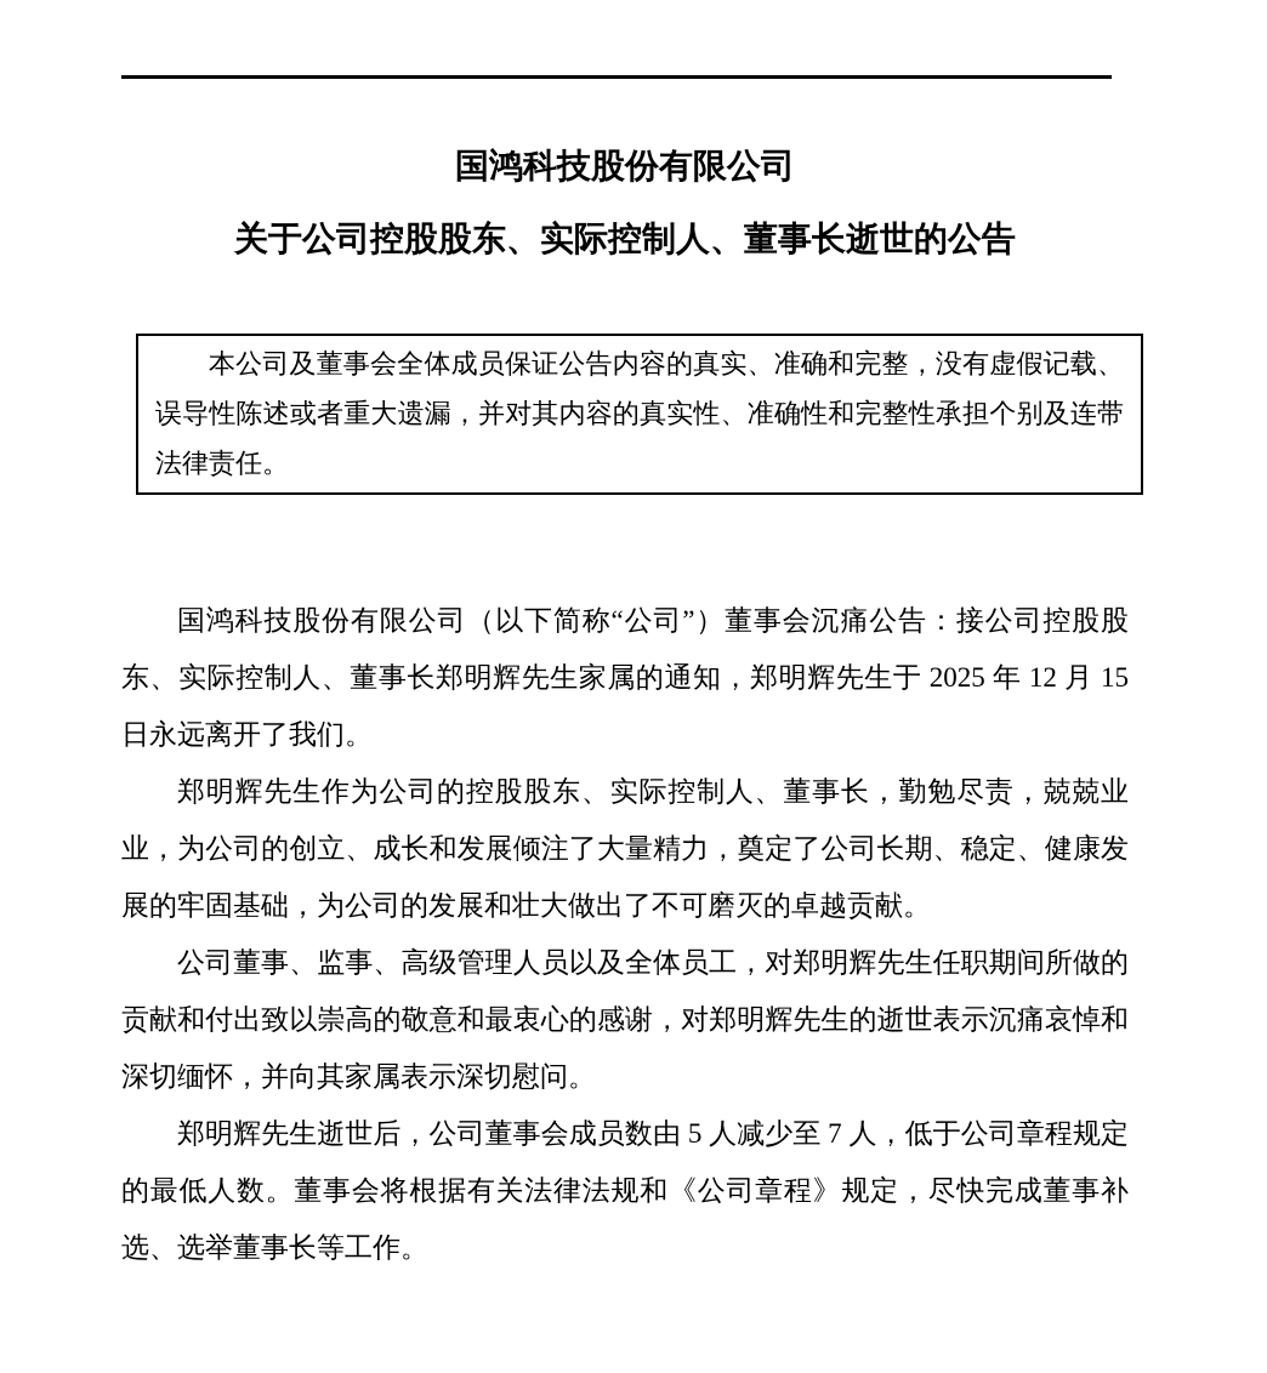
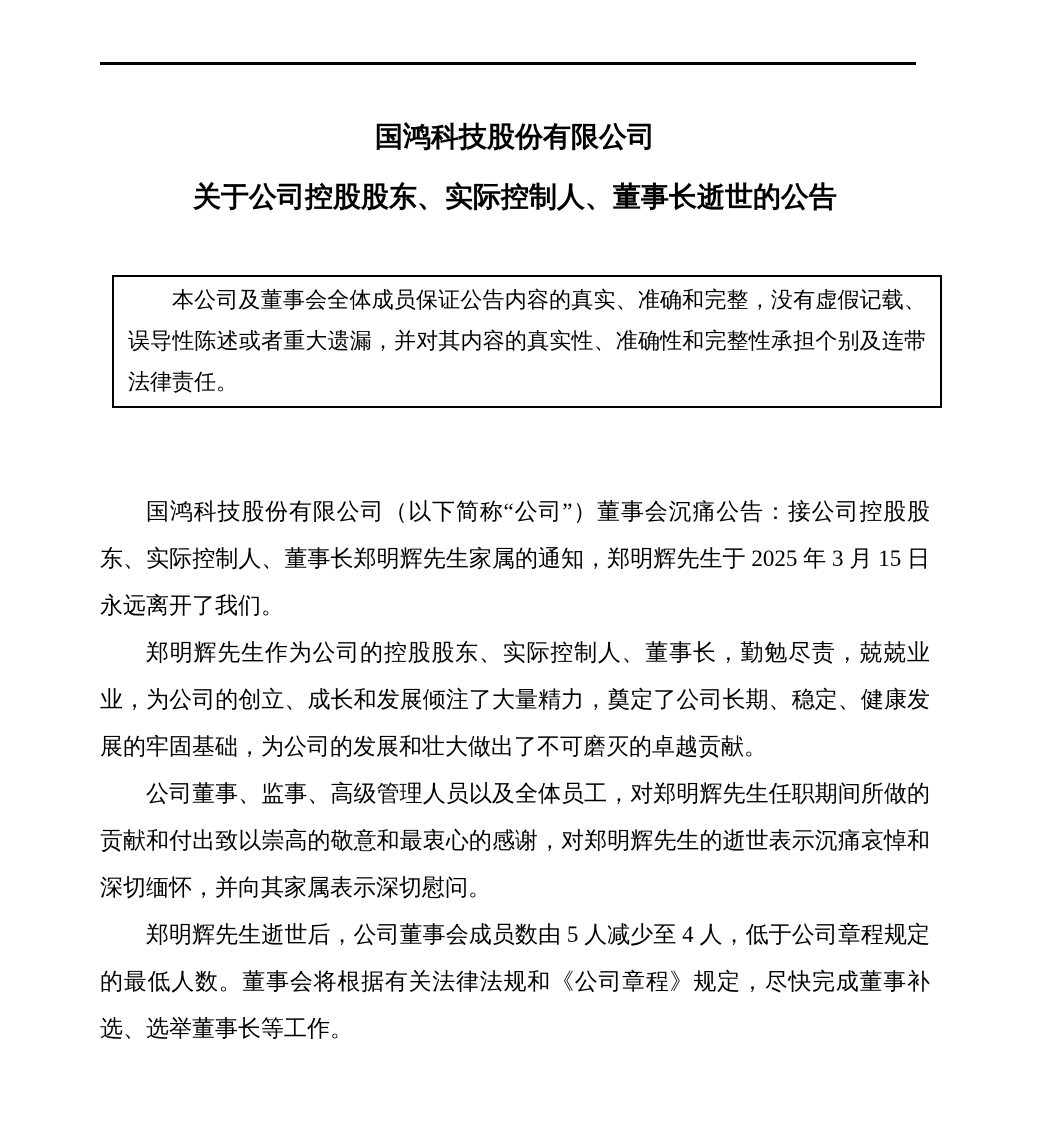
  国鸿科技股份有限公司
  关于公司控股股东、实际控制人、董事长逝世的公告
  本公司及董事会全体成员保证公告内容的真实、准确和完整，没有虚假记载、误导性陈述或者重大遗漏，并对其内容的真实性、准确性和完整性承担个别及连带法律责任。
- 国鸿科技股份有限公司（以下简称“公司”）董事会沉痛公告：接公司控股股东、实际控制人、董事长郑明辉先生家属的通知，郑明辉先生于 2025 年 12 月 15 日永远离开了我们。
+ 国鸿科技股份有限公司（以下简称“公司”）董事会沉痛公告：接公司控股股东、实际控制人、董事长郑明辉先生家属的通知，郑明辉先生于 2025 年 3 月 15 日永远离开了我们。
  郑明辉先生作为公司的控股股东、实际控制人、董事长，勤勉尽责，兢兢业业，为公司的创立、成长和发展倾注了大量精力，奠定了公司长期、稳定、健康发展的牢固基础，为公司的发展和壮大做出了不可磨灭的卓越贡献。
  公司董事、监事、高级管理人员以及全体员工，对郑明辉先生任职期间所做的贡献和付出致以崇高的敬意和最衷心的感谢，对郑明辉先生的逝世表示沉痛哀悼和深切缅怀，并向其家属表示深切慰问。
- 郑明辉先生逝世后，公司董事会成员数由 5 人减少至 7 人，低于公司章程规定的最低人数。董事会将根据有关法律法规和《公司章程》规定，尽快完成董事补选、选举董事长等工作。
+ 郑明辉先生逝世后，公司董事会成员数由 5 人减少至 4 人，低于公司章程规定的最低人数。董事会将根据有关法律法规和《公司章程》规定，尽快完成董事补选、选举董事长等工作。
